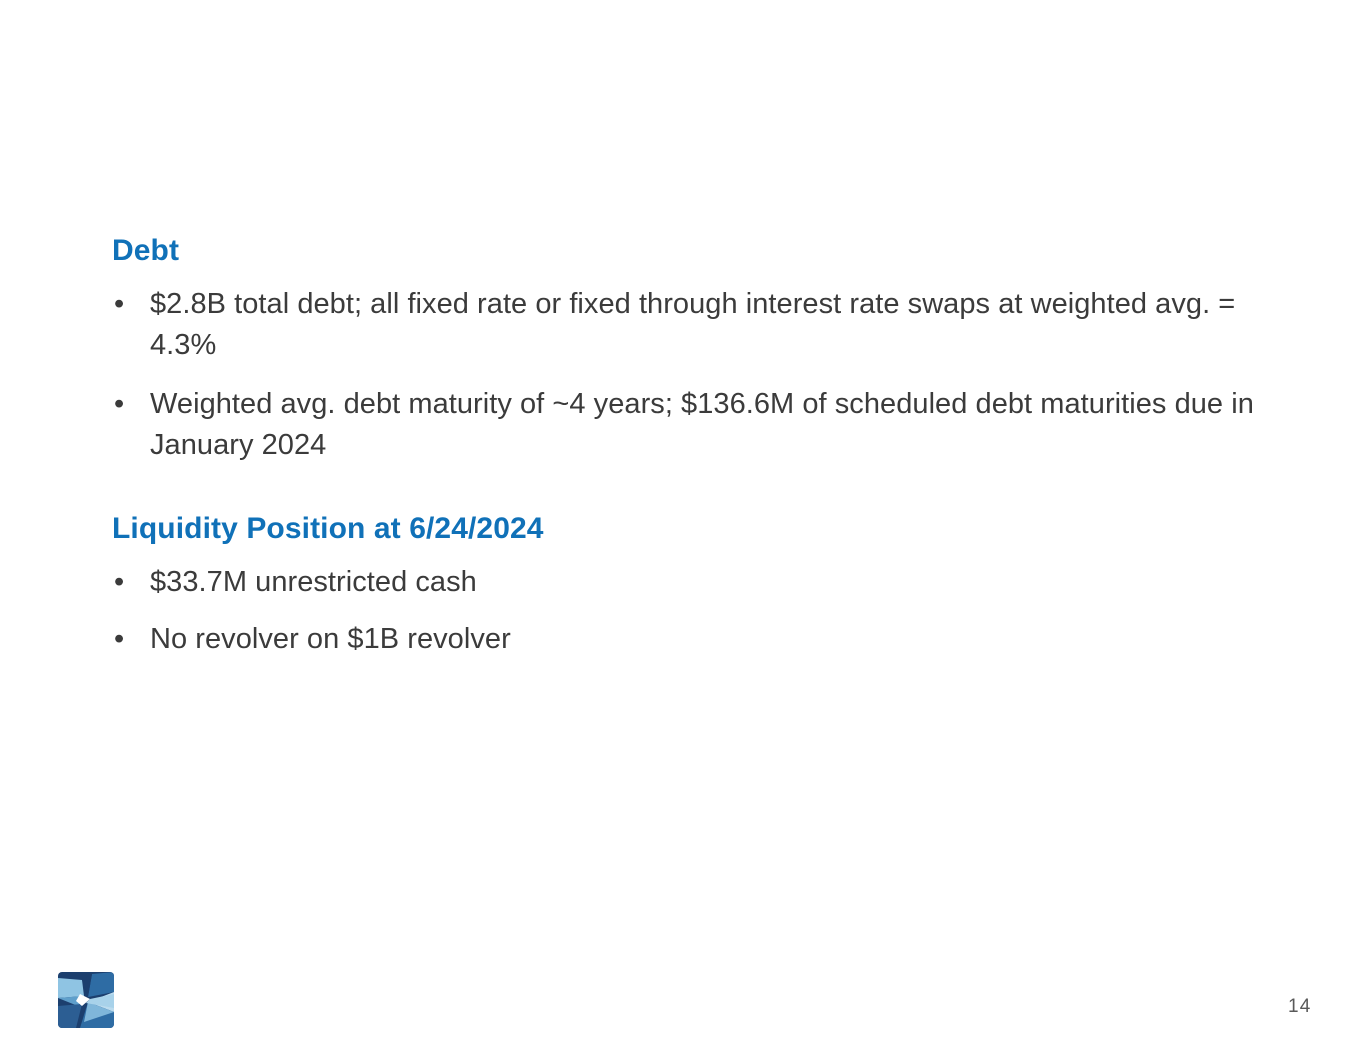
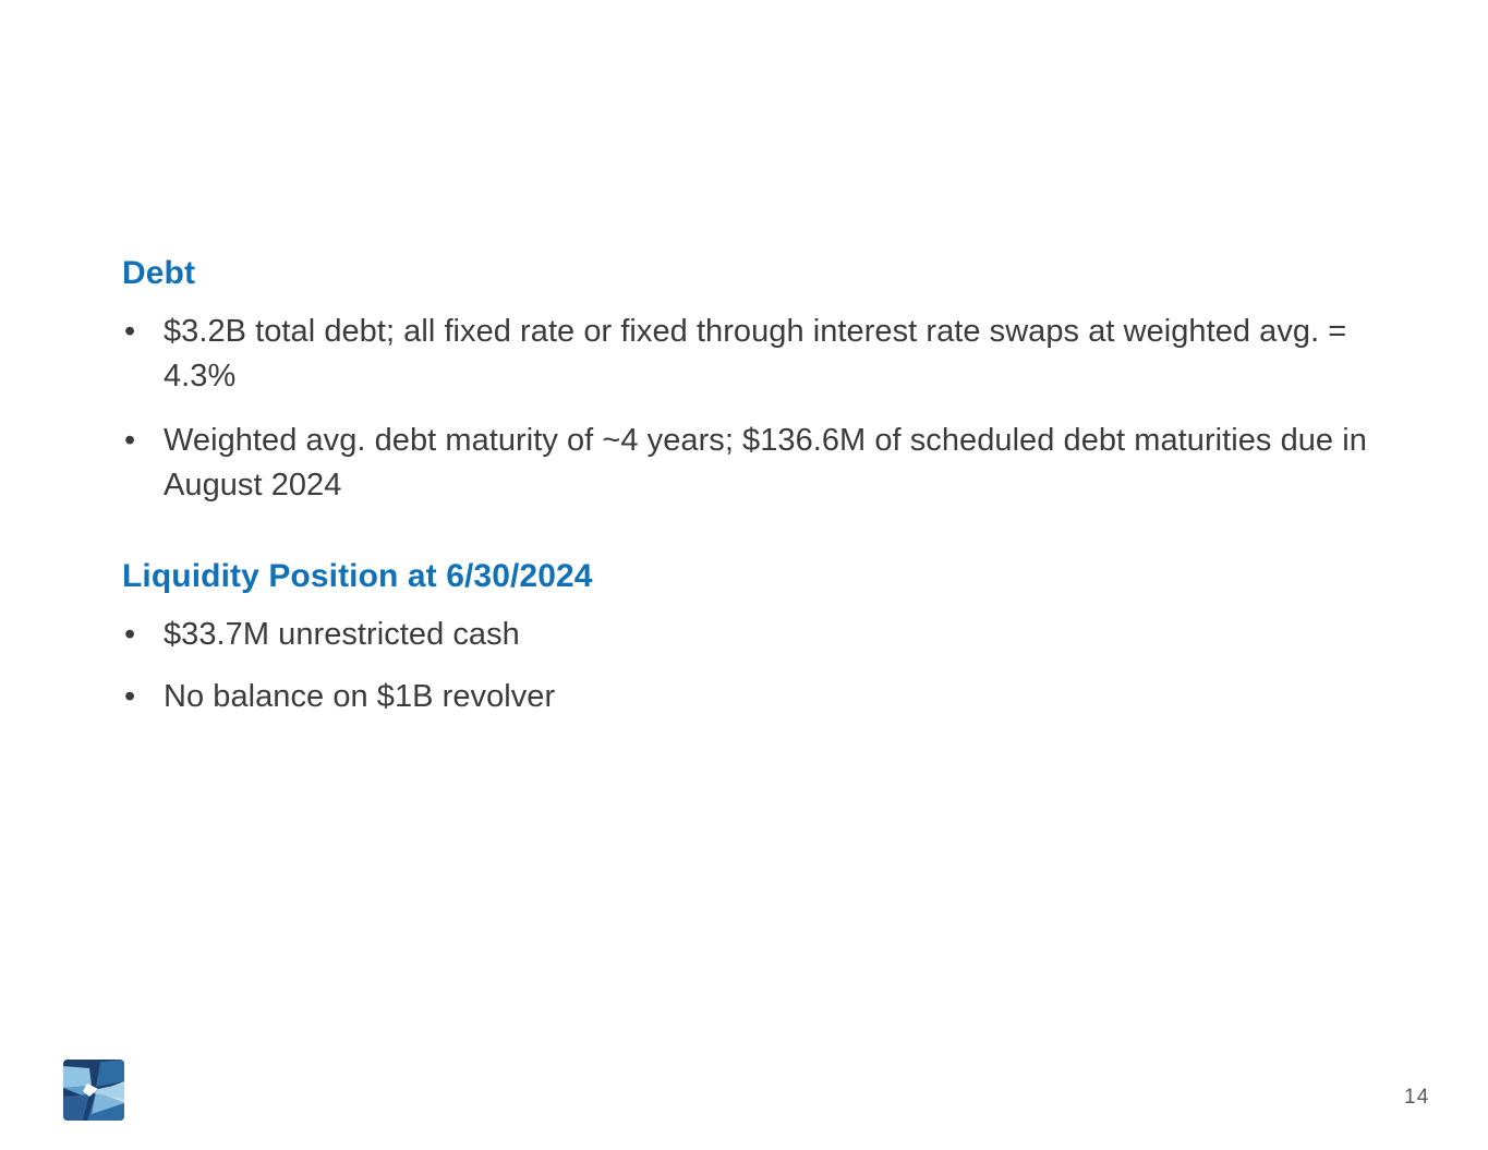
  Debt
  •
- $2.8B total debt; all fixed rate or fixed through interest rate swaps at weighted avg. = 4.3%
+ $3.2B total debt; all fixed rate or fixed through interest rate swaps at weighted avg. = 4.3%
  •
- Weighted avg. debt maturity of ~4 years; $136.6M of scheduled debt maturities due in January 2024
+ Weighted avg. debt maturity of ~4 years; $136.6M of scheduled debt maturities due in August 2024
- Liquidity Position at 6/24/2024
+ Liquidity Position at 6/30/2024
  •
  $33.7M unrestricted cash
  •
- No revolver on $1B revolver
+ No balance on $1B revolver
  14
